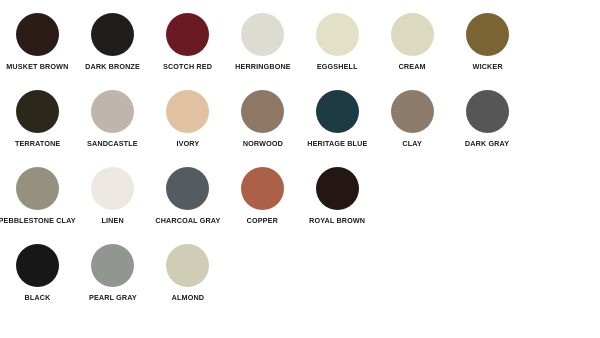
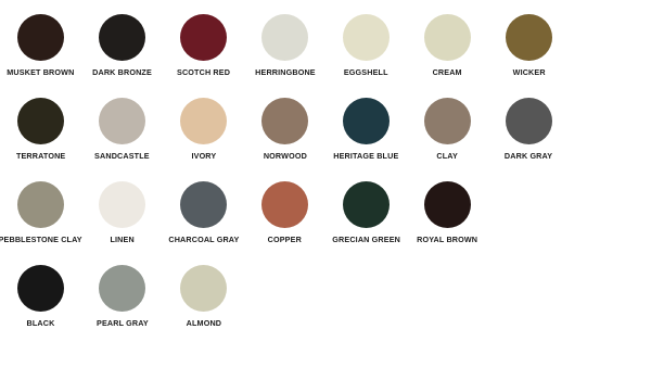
  MUSKET BROWN
  DARK BRONZE
  SCOTCH RED
  HERRINGBONE
  EGGSHELL
  CREAM
  WICKER
  TERRATONE
  SANDCASTLE
  IVORY
  NORWOOD
  HERITAGE BLUE
  CLAY
  DARK GRAY
  PEBBLESTONE CLAY
  LINEN
  CHARCOAL GRAY
  COPPER
+ GRECIAN GREEN
  ROYAL BROWN
  BLACK
  PEARL GRAY
  ALMOND
